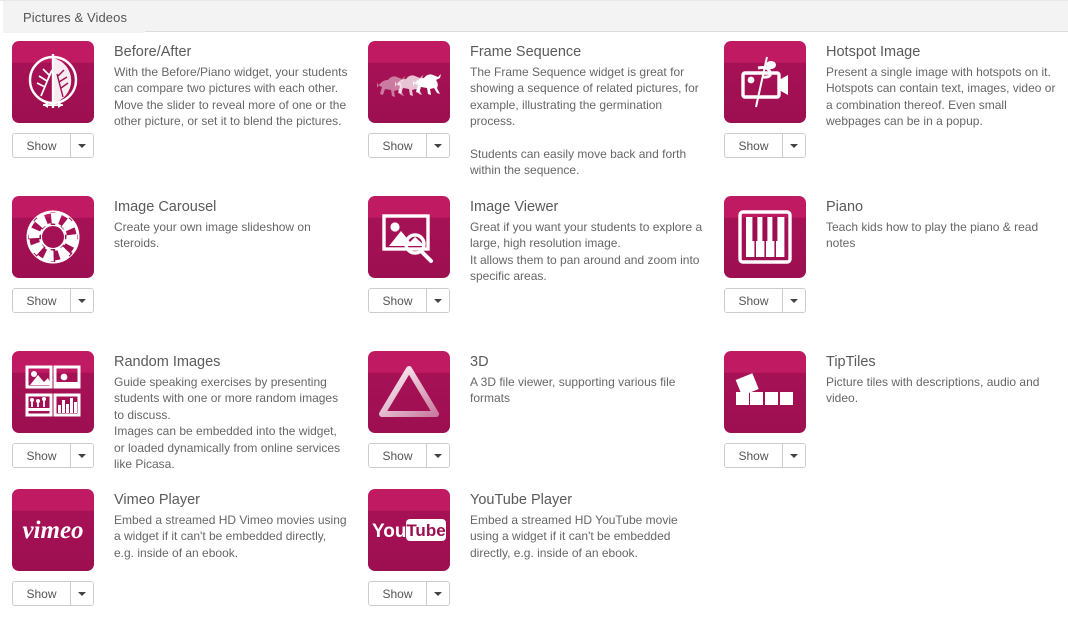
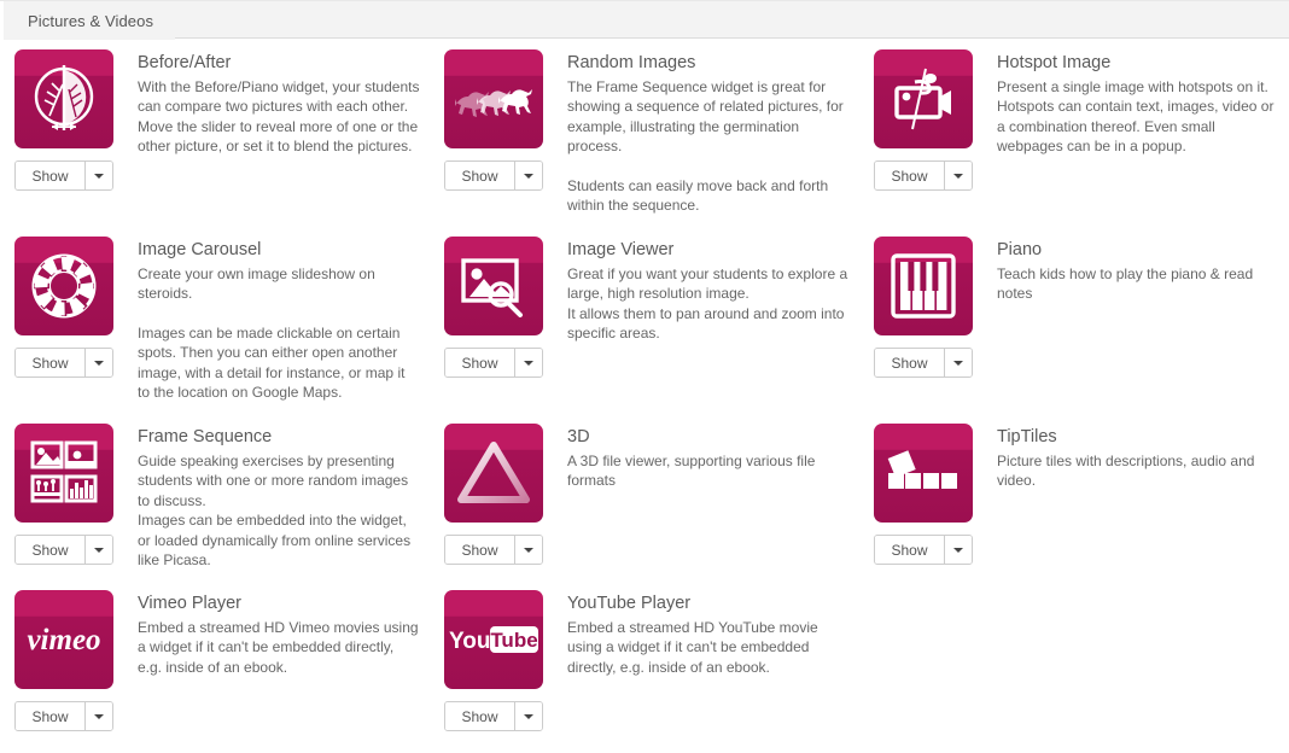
  Pictures & Videos
  Show
  Before/After
  With the Before/Piano widget, your students can compare two pictures with each other. Move the slider to reveal more of one or the other picture, or set it to blend the pictures.
  Show
- Frame Sequence
+ Random Images
  The Frame Sequence widget is great for showing a sequence of related pictures, for example, illustrating the germination process.
  Students can easily move back and forth within the sequence.
  Show
  Hotspot Image
  Present a single image with hotspots on it. Hotspots can contain text, images, video or a combination thereof. Even small webpages can be in a popup.
  Show
  Image Carousel
  Create your own image slideshow on steroids.
+ Images can be made clickable on certain spots. Then you can either open another image, with a detail for instance, or map it to the location on Google Maps.
  Show
  Image Viewer
  Great if you want your students to explore a large, high resolution image.
  It allows them to pan around and zoom into specific areas.
  Show
  Piano
  Teach kids how to play the piano & read notes
  Show
- Random Images
+ Frame Sequence
  Guide speaking exercises by presenting students with one or more random images to discuss.
  Images can be embedded into the widget, or loaded dynamically from online services like Picasa.
  Show
  3D
  A 3D file viewer, supporting various file formats
  Show
  TipTiles
  Picture tiles with descriptions, audio and video.
  vimeo
  Show
  Vimeo Player
  Embed a streamed HD Vimeo movies using a widget if it can't be embedded directly, e.g. inside of an ebook.
  You
  Tube
  Show
  YouTube Player
  Embed a streamed HD YouTube movie using a widget if it can't be embedded directly, e.g. inside of an ebook.
